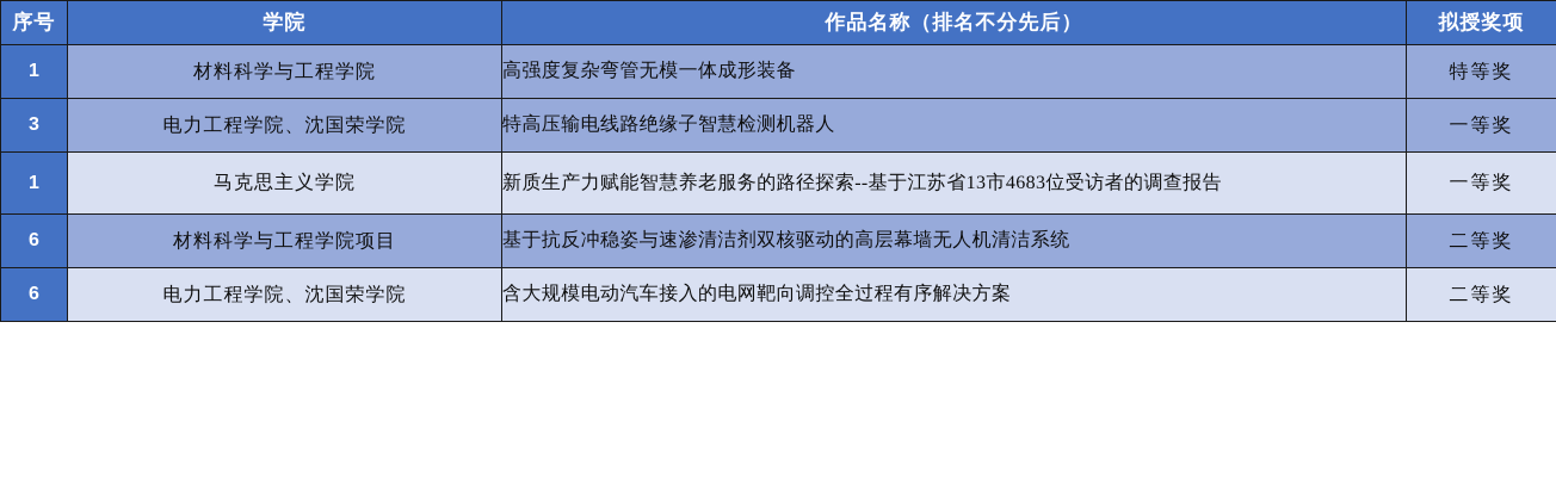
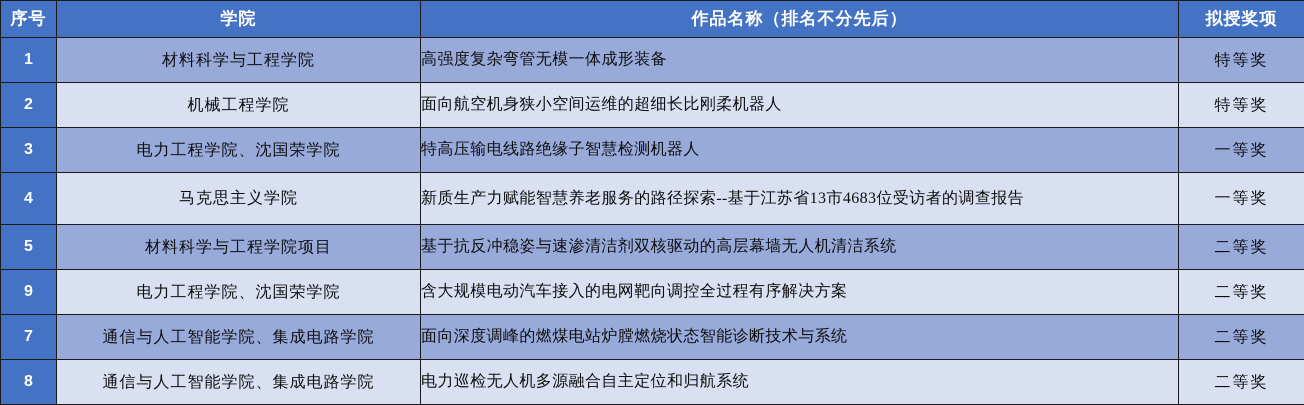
  序号	学院	作品名称（排名不分先后）	拟授奖项
  1	材料科学与工程学院	高强度复杂弯管无模一体成形装备	特等奖
+ 2	机械工程学院	面向航空机身狭小空间运维的超细长比刚柔机器人	特等奖
  3	电力工程学院、沈国荣学院	特高压输电线路绝缘子智慧检测机器人	一等奖
- 1	马克思主义学院	新质生产力赋能智慧养老服务的路径探索--基于江苏省13市4683位受访者的调查报告	一等奖
+ 4	马克思主义学院	新质生产力赋能智慧养老服务的路径探索--基于江苏省13市4683位受访者的调查报告	一等奖
- 6	材料科学与工程学院项目	基于抗反冲稳姿与速渗清洁剂双核驱动的高层幕墙无人机清洁系统	二等奖
+ 5	材料科学与工程学院项目	基于抗反冲稳姿与速渗清洁剂双核驱动的高层幕墙无人机清洁系统	二等奖
- 6	电力工程学院、沈国荣学院	含大规模电动汽车接入的电网靶向调控全过程有序解决方案	二等奖
+ 9	电力工程学院、沈国荣学院	含大规模电动汽车接入的电网靶向调控全过程有序解决方案	二等奖
+ 7	通信与人工智能学院、集成电路学院	面向深度调峰的燃煤电站炉膛燃烧状态智能诊断技术与系统	二等奖
+ 8	通信与人工智能学院、集成电路学院	电力巡检无人机多源融合自主定位和归航系统	二等奖
